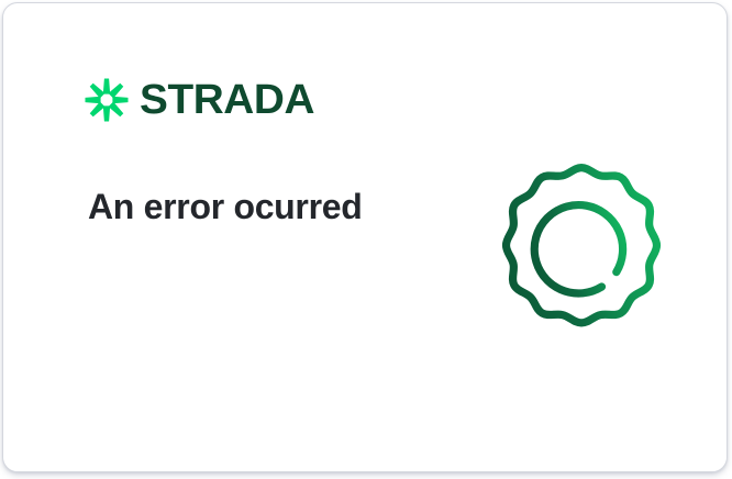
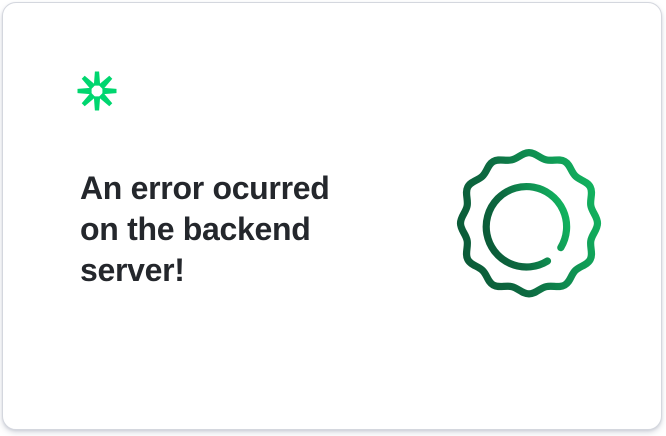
- STRADA
  An error ocurred
+ on the backend
+ server!
